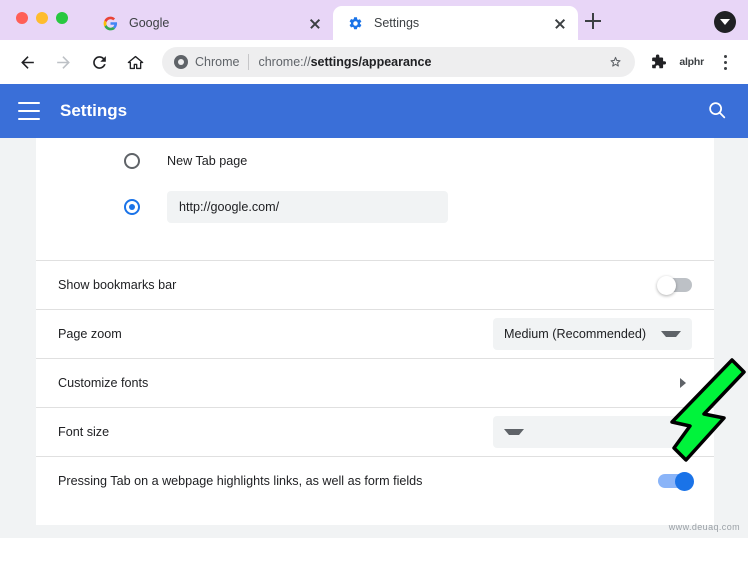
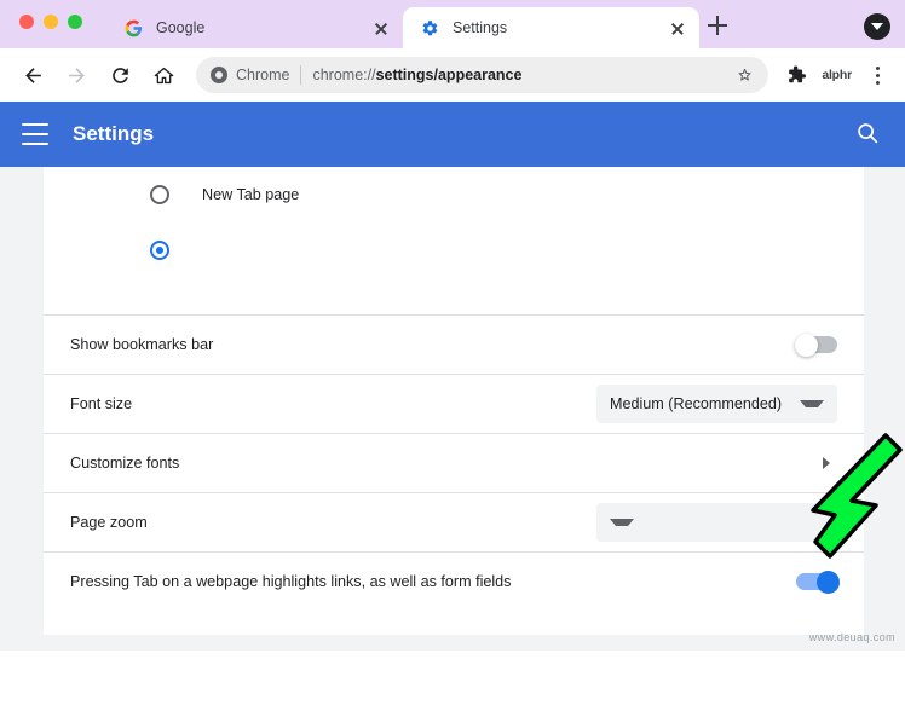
  Google
  Settings
  Chrome
  chrome://settings/appearance
  alphr
  Settings
  New Tab page
- http://google.com/
  Show bookmarks bar
- Page zoom
+ Font size
  Medium (Recommended)
  Customize fonts
- Font size
+ Page zoom
  Pressing Tab on a webpage highlights links, as well as form fields
  www.deuaq.com
